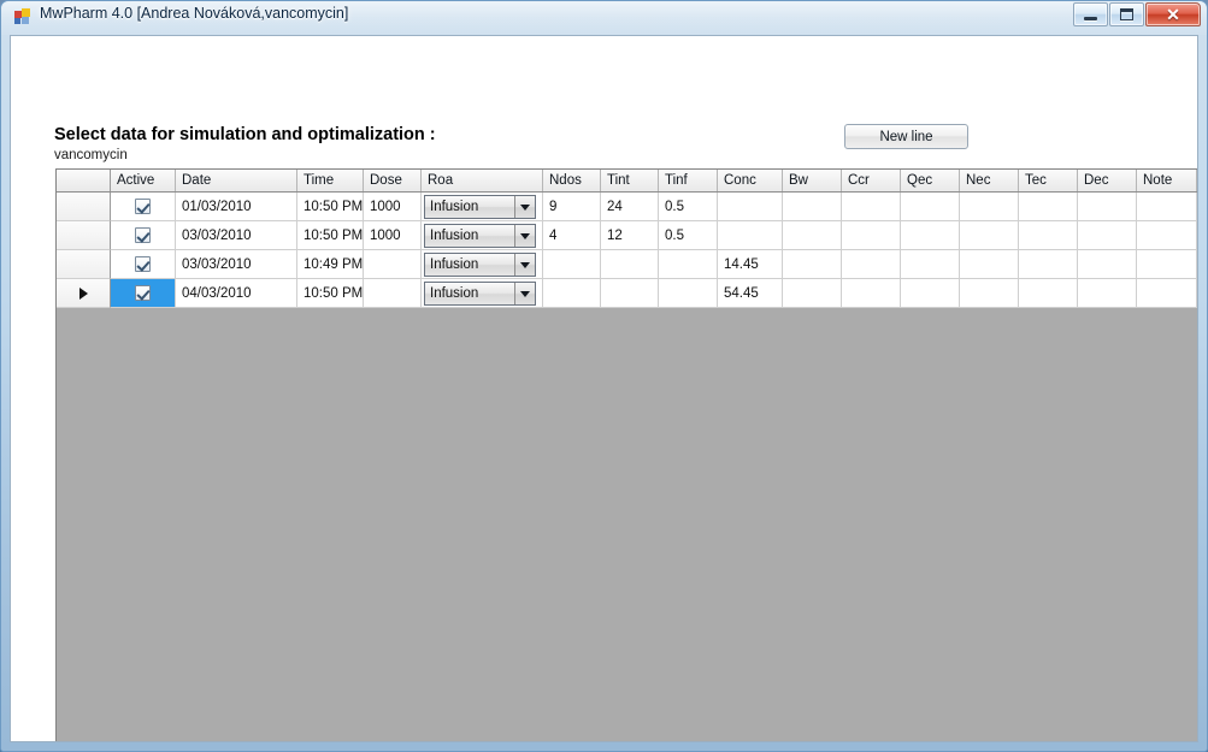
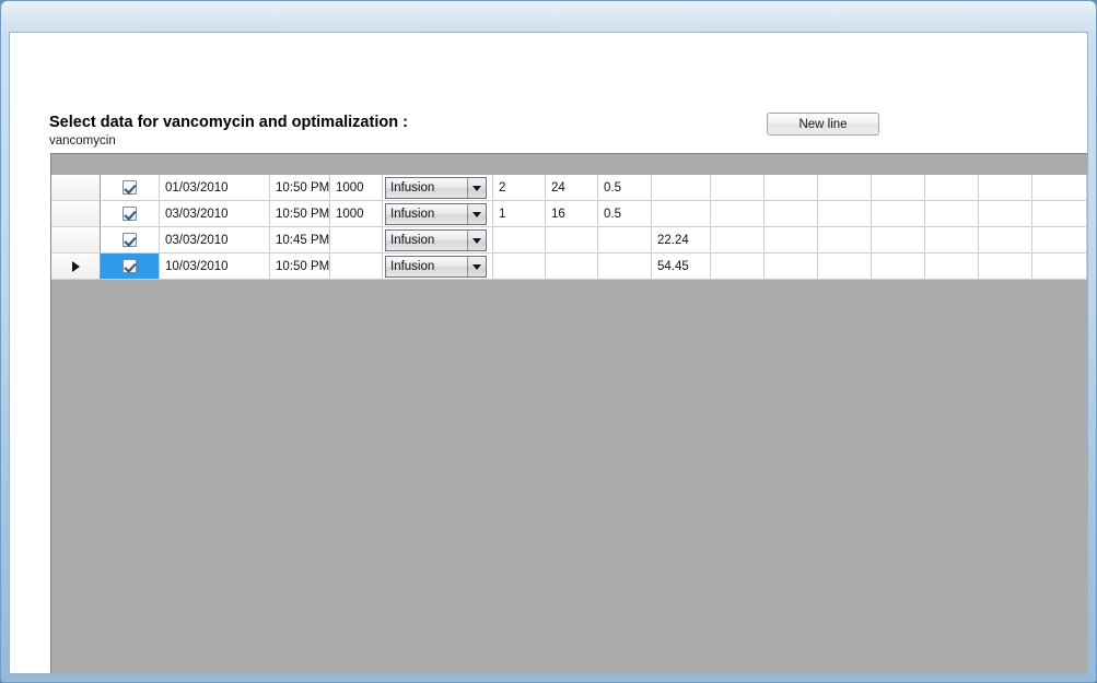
- MwPharm 4.0 [Andrea Nováková,vancomycin]
- ✕
- Select data for simulation and optimalization :
+ Select data for vancomycin and optimalization :
  vancomycin
  New line
- Active
- Date
- Time
- Dose
- Roa
- Ndos
- Tint
- Tinf
- Conc
- Bw
- Ccr
- Qec
- Nec
- Tec
- Dec
- Note
  01/03/2010
  10:50 PM
  1000
  Infusion
- 9
+ 2
  24
  0.5
  03/03/2010
  10:50 PM
  1000
  Infusion
- 4
+ 1
- 12
+ 16
  0.5
  03/03/2010
- 10:49 PM
+ 10:45 PM
  Infusion
- 14.45
+ 22.24
- 04/03/2010
+ 10/03/2010
  10:50 PM
  Infusion
  54.45
